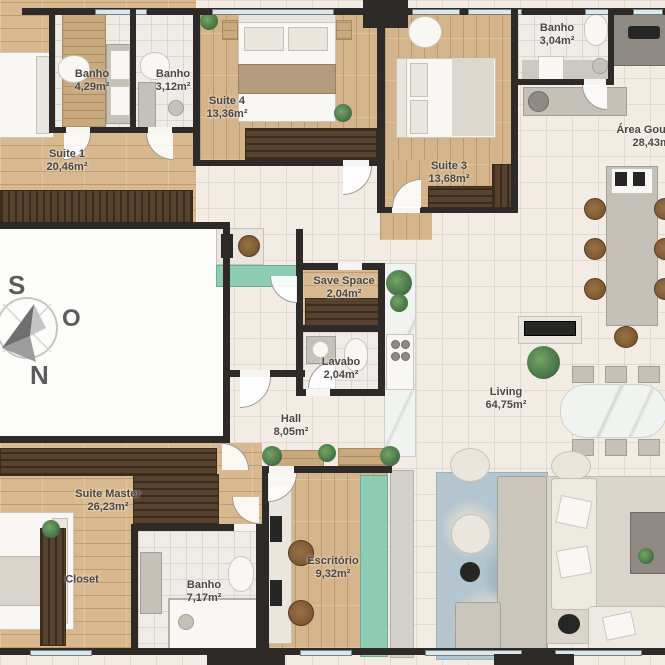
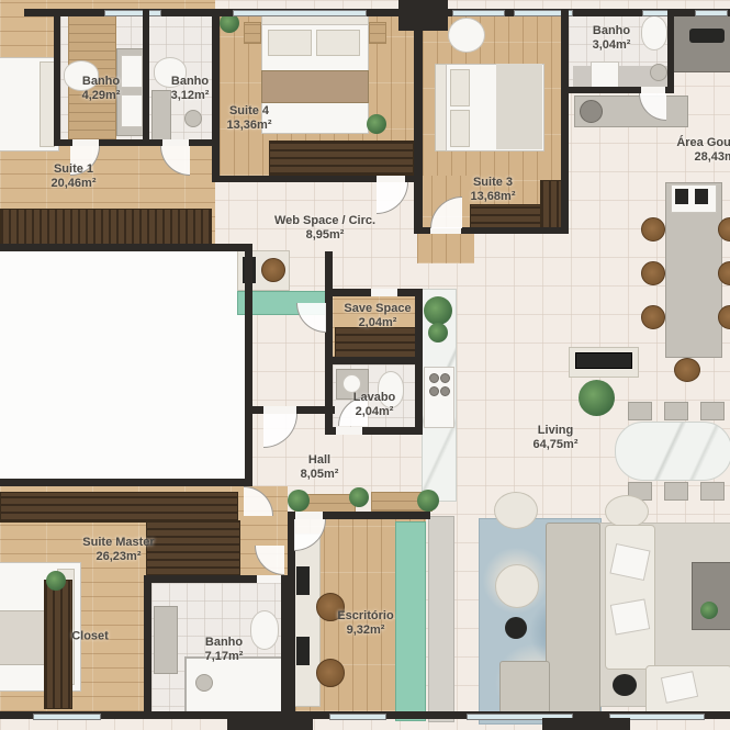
- S
- O
- N
  Banho
  4,29m²
  Banho
  3,12m²
  Suite 1
  20,46m²
  Suite 4
  13,36m²
  Suite 3
  13,68m²
  Banho
  3,04m²
  28,43
+ Web Space / Circ.
+ 8,95m²
  Save Space
  2,04m²
  Lavabo
  2,04m²
  Hall
  8,05m²
  Living
  64,75m²
  Suite Master
  26,23m²
  Closet
  Banho
  7,17m²
  Escritório
  9,32m²
